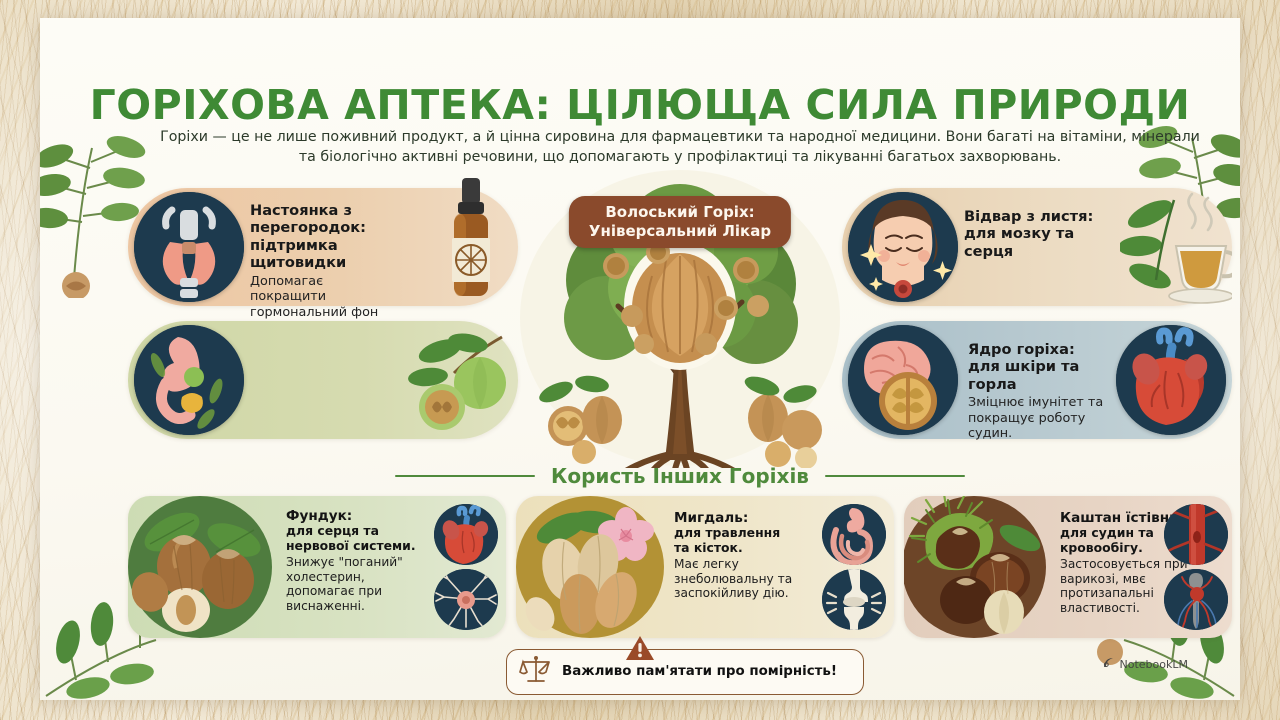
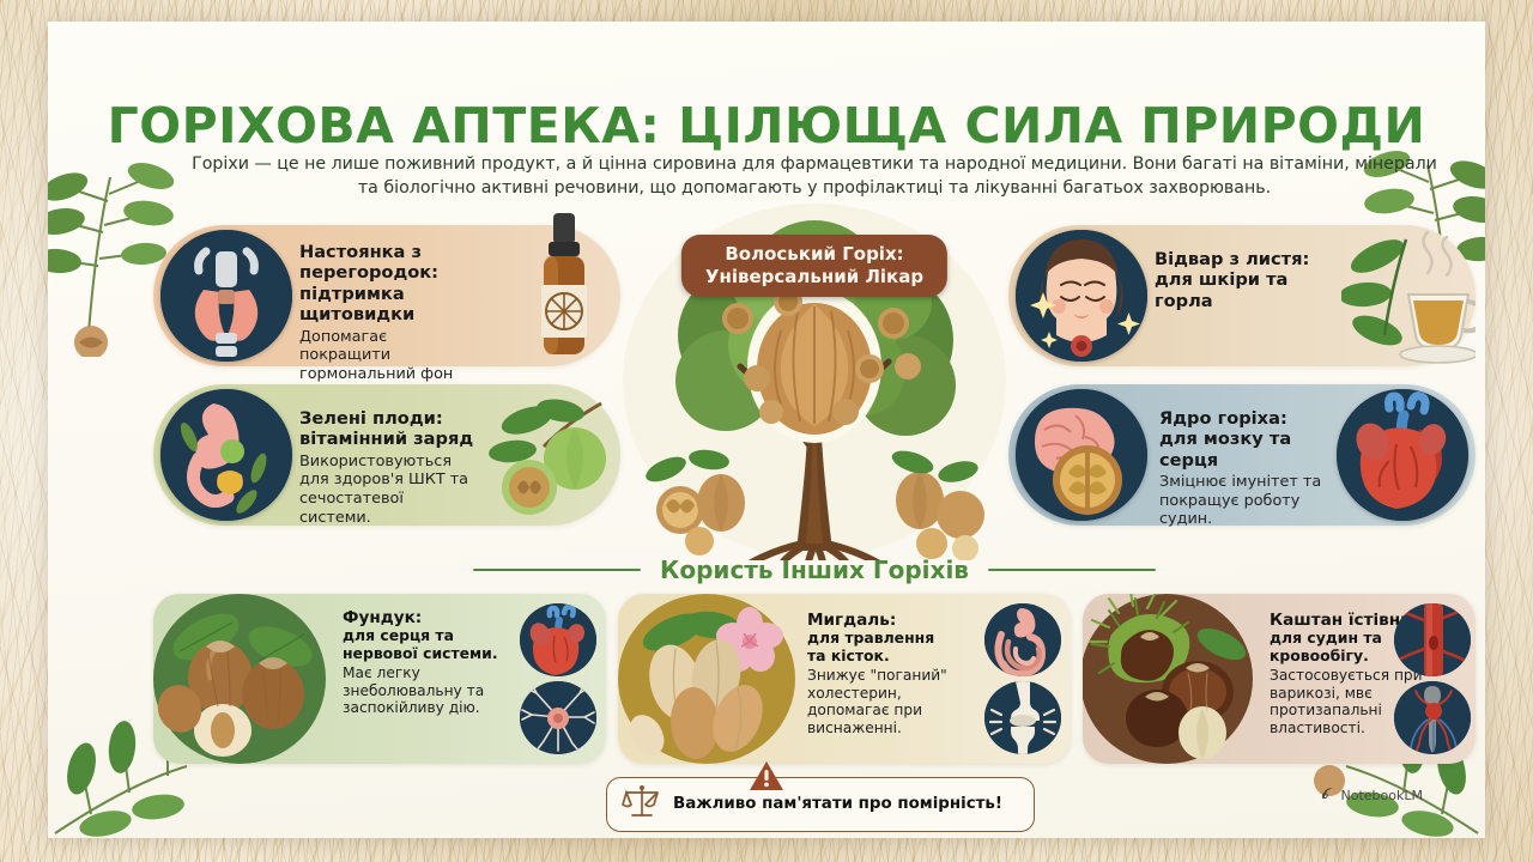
  ГОРІХОВА АПТЕКА: ЦІЛЮЩА СИЛА ПРИРОДИ
  Горіхи — це не лише поживний продукт, а й цінна сировина для фармацевтики та народної медицини. Вони багаті на вітаміни, мінерали та біологічно активні речовини, що допомагають у профілактиці та лікуванні багатьох захворювань.
  Настоянка з
  перегородок:
  підтримка щитовидки
  Допомагає покращити гормональний фон
+ Зелені плоди:
+ вітамінний заряд
+ Використовуються для здоров'я ШКТ та сечостатевої системи.
  Відвар з листя:
- для мозку та серця
+ для шкіри та горла
  Ядро горіха:
- для шкіри та горла
+ для мозку та серця
  Зміцнює імунітет та покращує роботу судин.
  Волоський Горіх:
  Універсальний Лікар
  Користь Інших Горіхів
  Фундук:
  для серця та
  нервової системи.
- Знижує "поганий" холестерин, допомагає при виснаженні.
+ Має легку знеболювальну та заспокійливу дію.
  Мигдаль:
  для травлення
  та кісток.
- Має легку знеболювальну та заспокійливу дію.
+ Знижує "поганий" холестерин, допомагає при виснаженні.
  Каштан їстівн
  для судин та
  кровообігу.
  Застосовується при варикозі, мвє протизапальні властивості.
  Важливо пам'ятати про помірність!
  NotebookLM
